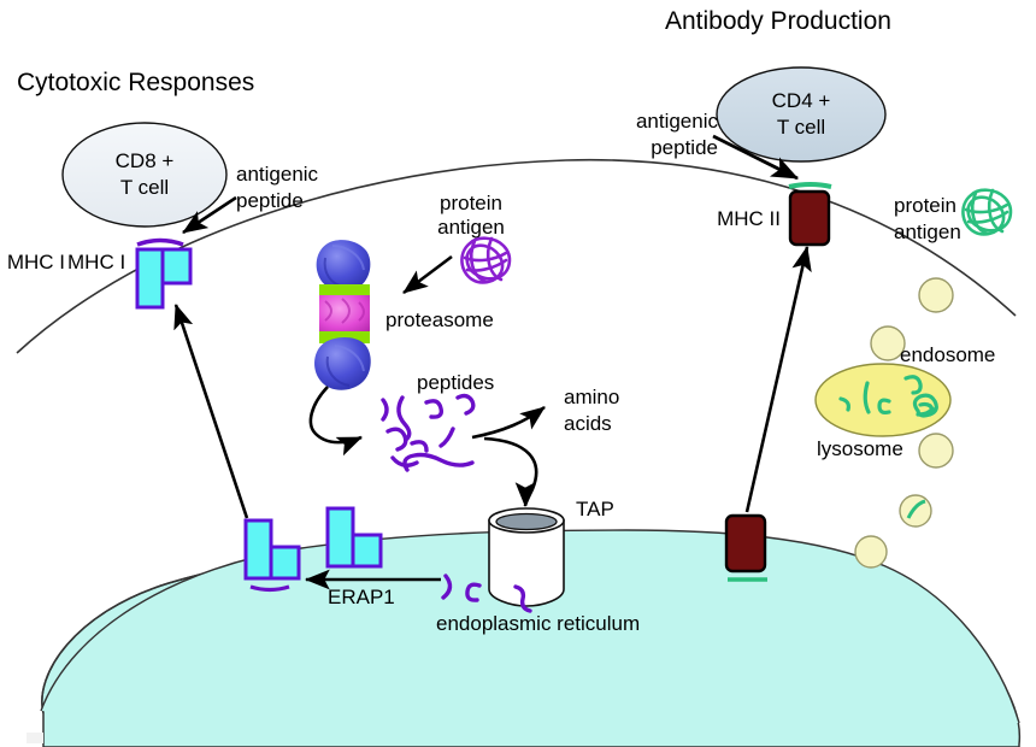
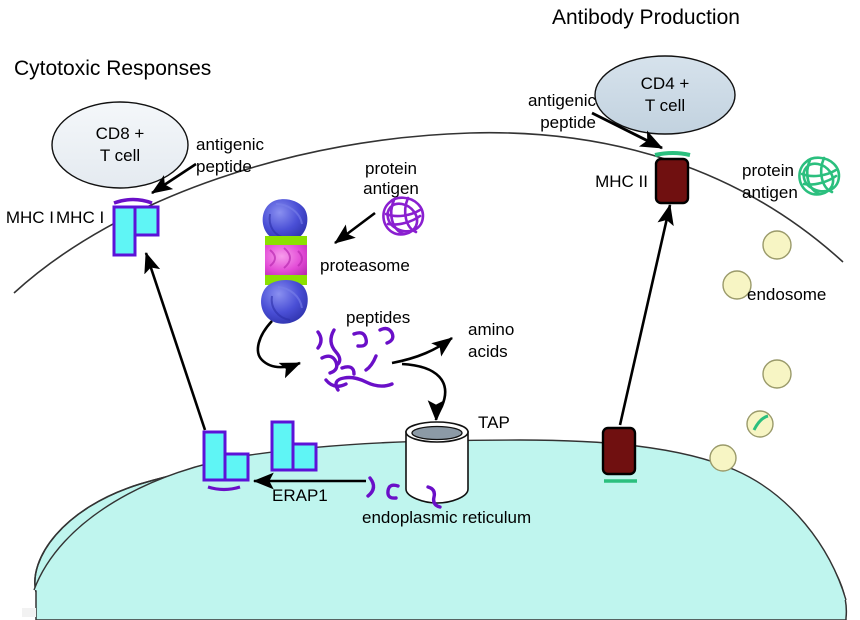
  Cytotoxic Responses
  Antibody Production
  CD8 +
  T cell
  CD4 +
  T cell
  antigenic
  peptide
  MHC I
  MHC I
  protein
  antigen
  proteasome
  peptides
  amino
  acids
  TAP
  ERAP1
  endoplasmic reticulum
  MHC II
  antigenic
  peptide
  protein
  antigen
  endosome
- lysosome
